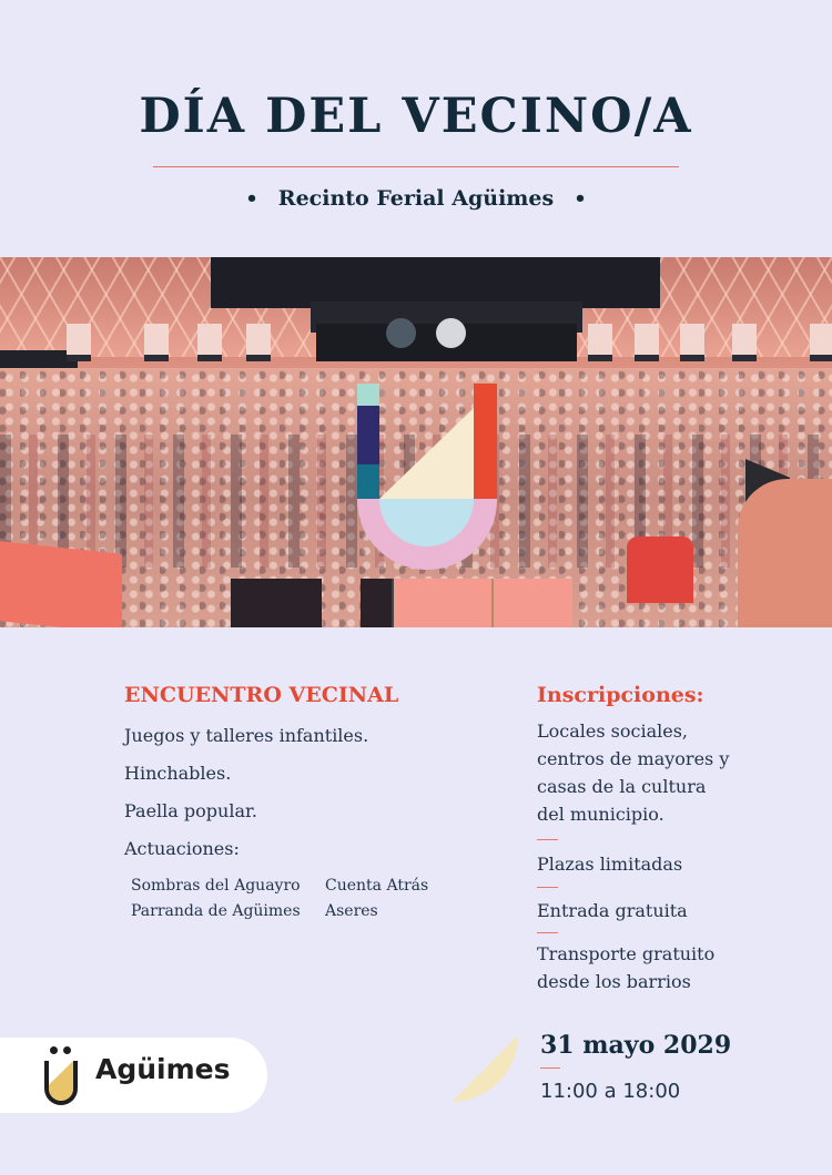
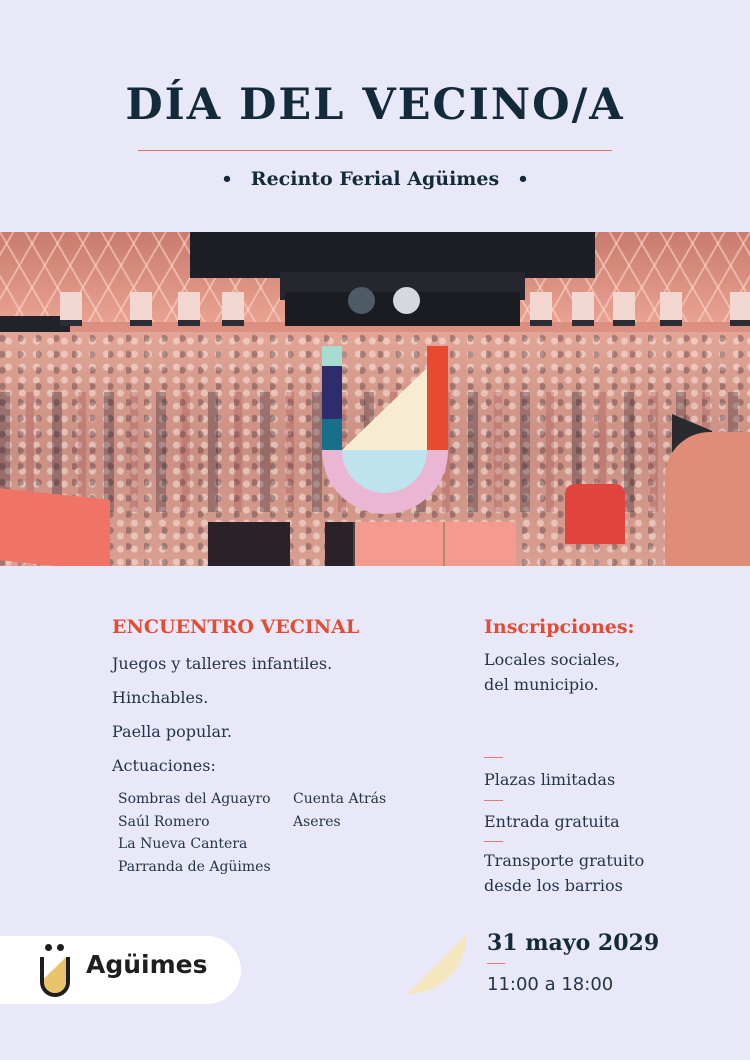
  DÍA DEL VECINO/A
  • Recinto Ferial Agüimes •
  ENCUENTRO VECINAL
  Juegos y talleres infantiles.
  Hinchables.
  Paella popular.
  Actuaciones:
  Sombras del Aguayro
+ Saúl Romero
+ La Nueva Cantera
  Parranda de Agüimes
  Cuenta Atrás
  Aseres
  Inscripciones:
  Locales sociales,
- centros de mayores y
- casas de la cultura
  del municipio.
  Plazas limitadas
  Entrada gratuita
  Transporte gratuito
  desde los barrios
  Agüimes
  31 mayo 2029
  11:00 a 18:00
